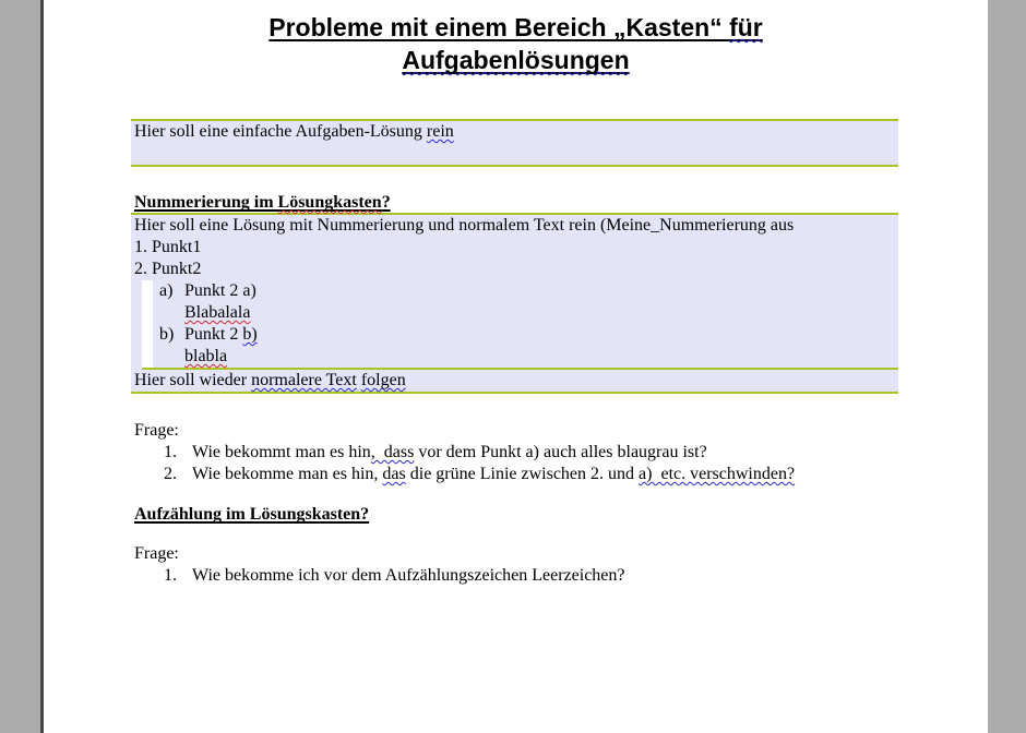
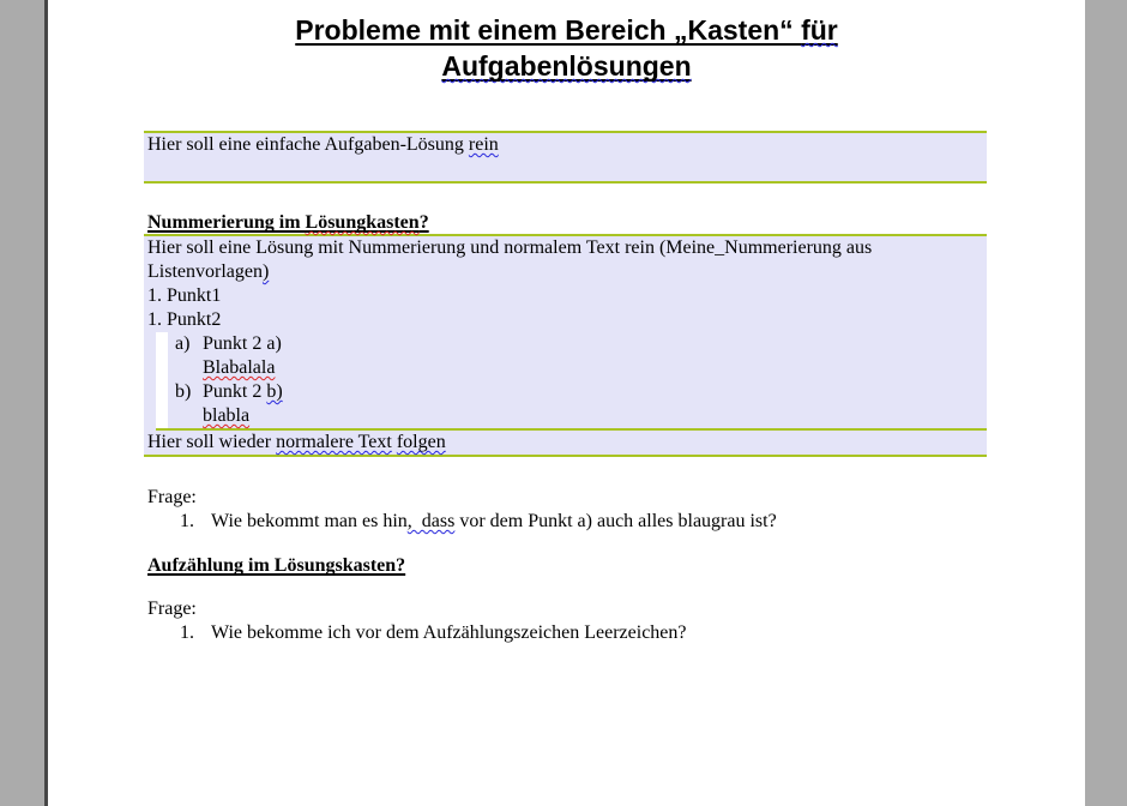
  Probleme mit einem Bereich „Kasten“ für
  Aufgabenlösungen
  Hier soll eine einfache Aufgaben-Lösung rein
  Nummerierung im Lösungkasten?
  Hier soll eine Lösung mit Nummerierung und normalem Text rein (Meine_Nummerierung aus
+ Listenvorlagen)
  1. Punkt1
- 2. Punkt2
+ 1. Punkt2
  a) Punkt 2 a)
  Blabalala
  b) Punkt 2 b)
  blabla
  Hier soll wieder normalere Text folgen
  Frage:
  1. Wie bekommt man es hin, dass vor dem Punkt a) auch alles blaugrau ist?
- 2. Wie bekomme man es hin, das die grüne Linie zwischen 2. und a) etc. verschwinden?
  Aufzählung im Lösungskasten?
  Frage:
  1. Wie bekomme ich vor dem Aufzählungszeichen Leerzeichen?
